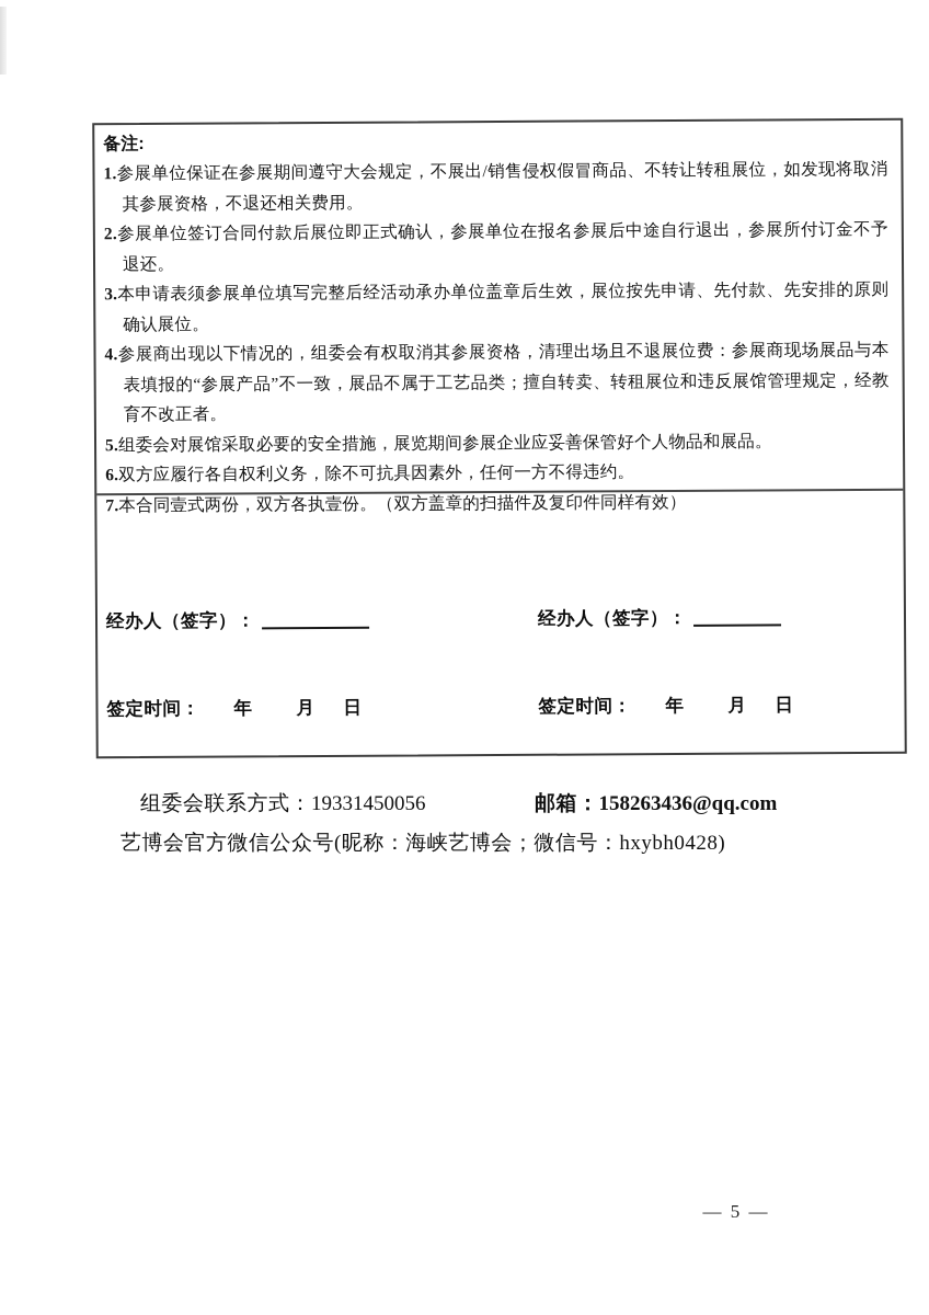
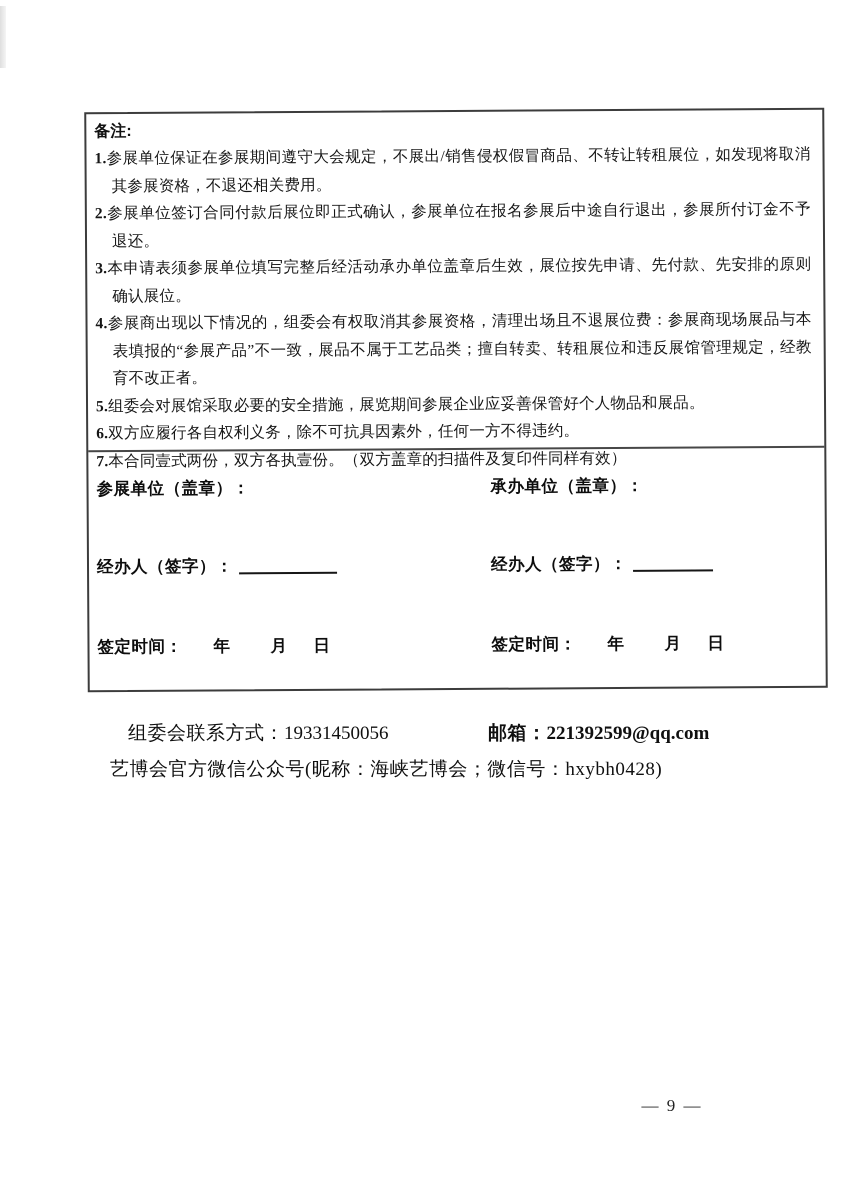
  备注:
  1.参展单位保证在参展期间遵守大会规定，不展出/销售侵权假冒商品、不转让转租展位，如发现将取消其参展资格，不退还相关费用。
  2.参展单位签订合同付款后展位即正式确认，参展单位在报名参展后中途自行退出，参展所付订金不予退还。
  3.本申请表须参展单位填写完整后经活动承办单位盖章后生效，展位按先申请、先付款、先安排的原则确认展位。
  4.参展商出现以下情况的，组委会有权取消其参展资格，清理出场且不退展位费：参展商现场展品与本表填报的“参展产品”不一致，展品不属于工艺品类；擅自转卖、转租展位和违反展馆管理规定，经教育不改正者。
  5.组委会对展馆采取必要的安全措施，展览期间参展企业应妥善保管好个人物品和展品。
  6.双方应履行各自权利义务，除不可抗具因素外，任何一方不得违约。
  7.本合同壹式两份，双方各执壹份。（双方盖章的扫描件及复印件同样有效）
+ 参展单位（盖章）：
+ 承办单位（盖章）：
  经办人（签字）：
  经办人（签字）：
  签定时间： 年 月 日
  签定时间： 年 月 日
  组委会联系方式：19331450056
- 邮箱：158263436@qq.com
+ 邮箱：221392599@qq.com
  艺博会官方微信公众号(昵称：海峡艺博会；微信号：hxybh0428)
- — 5 —
+ — 9 —
